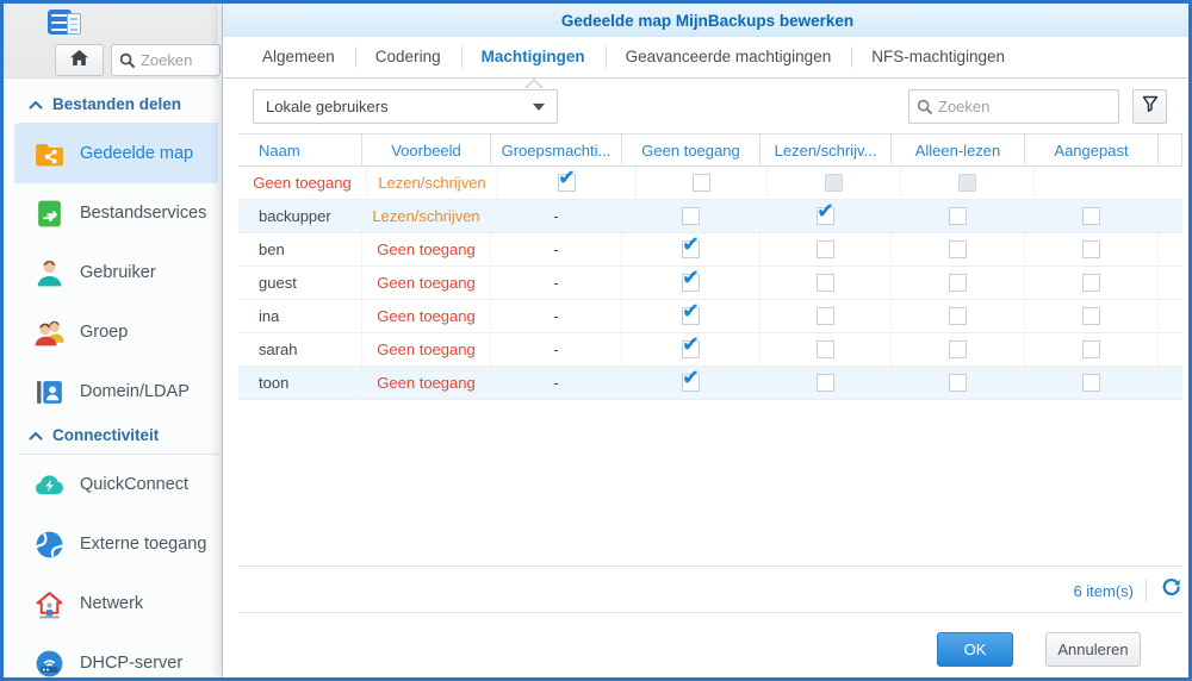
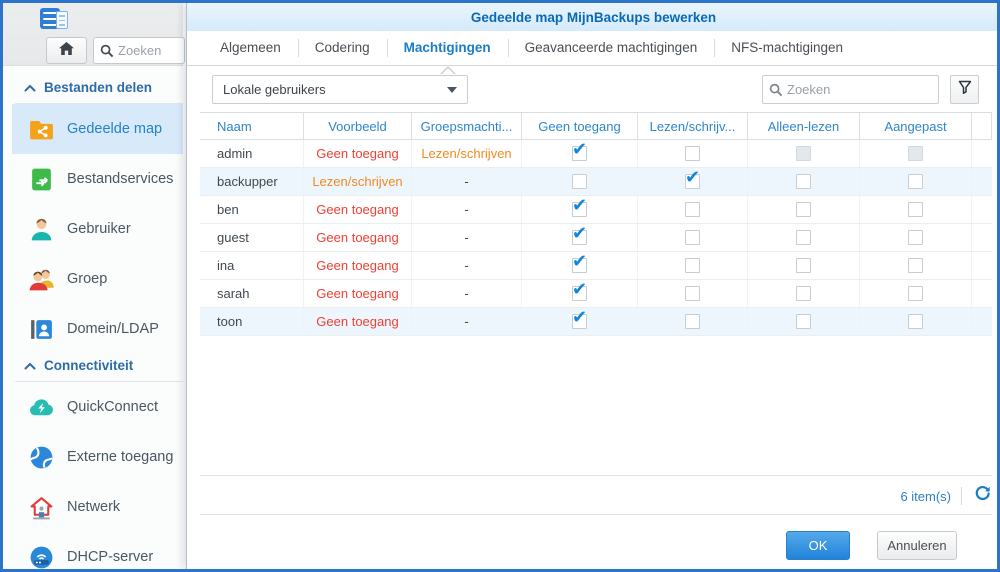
  Zoeken
  Bestanden delen
  Gedeelde map
  Bestandservices
  Gebruiker
  Groep
  Domein/LDAP
  Connectiviteit
  QuickConnect
  Externe toegang
  Netwerk
  DHCP-server
  Gedeelde map MijnBackups bewerken
  Algemeen
  Codering
  Machtigingen
  Geavanceerde machtigingen
  NFS-machtigingen
  Lokale gebruikers
  Zoeken
  Naam
  Voorbeeld
  Groepsmachti...
  Geen toegang
  Lezen/schrijv...
  Alleen-lezen
  Aangepast
+ admin
  Geen toegang
  Lezen/schrijven
  backupper
  Lezen/schrijven
  -
  ben
  Geen toegang
  -
  guest
  Geen toegang
  -
  ina
  Geen toegang
  -
  sarah
  Geen toegang
  -
  toon
  Geen toegang
  -
  6 item(s)
  OK
  Annuleren
